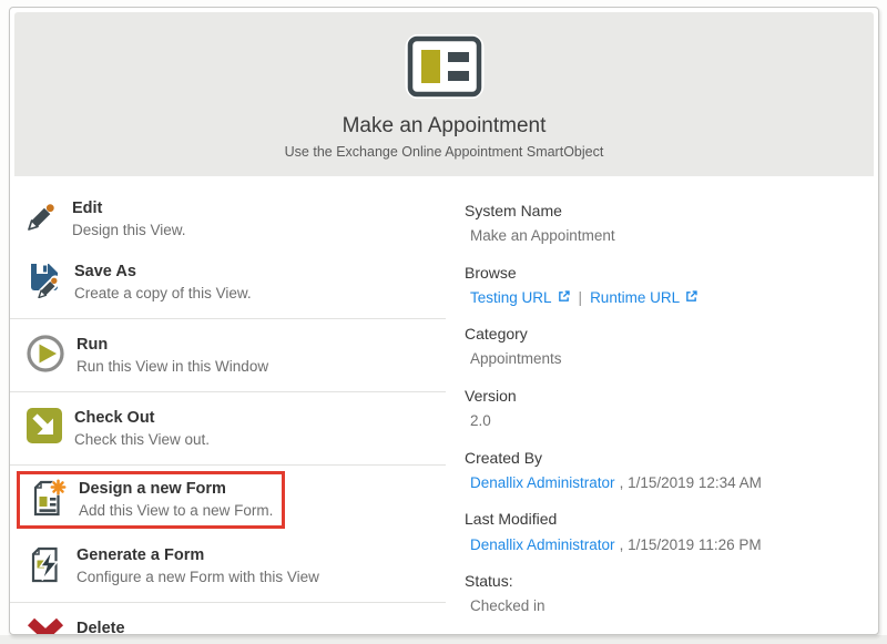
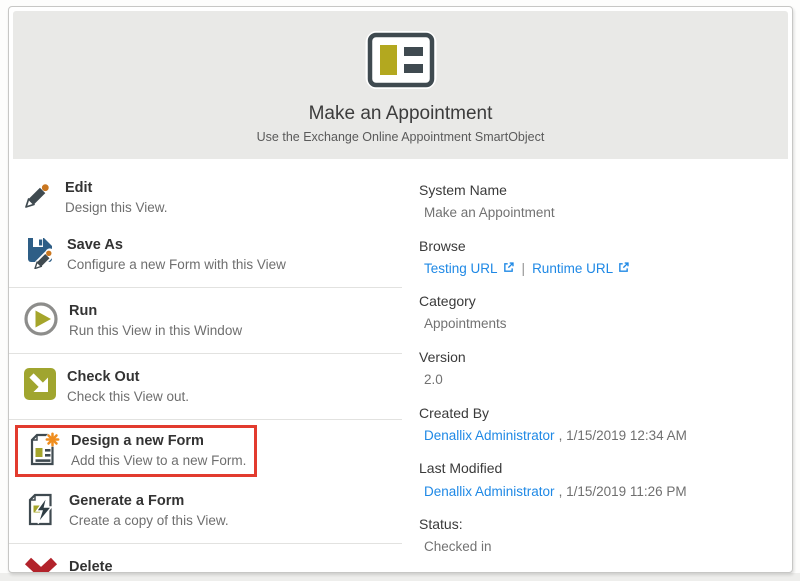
  Make an Appointment
  Use the Exchange Online Appointment SmartObject
  Edit
  Design this View.
  Save As
- Create a copy of this View.
+ Configure a new Form with this View
  Run
  Run this View in this Window
  Check Out
  Check this View out.
  Design a new Form
  Add this View to a new Form.
  Generate a Form
- Configure a new Form with this View
+ Create a copy of this View.
  Delete
  System Name
  Make an Appointment
  Browse
  Testing URL | Runtime URL
  Category
  Appointments
  Version
  2.0
  Created By
  Denallix Administrator , 1/15/2019 12:34 AM
  Last Modified
  Denallix Administrator , 1/15/2019 11:26 PM
  Status:
  Checked in
